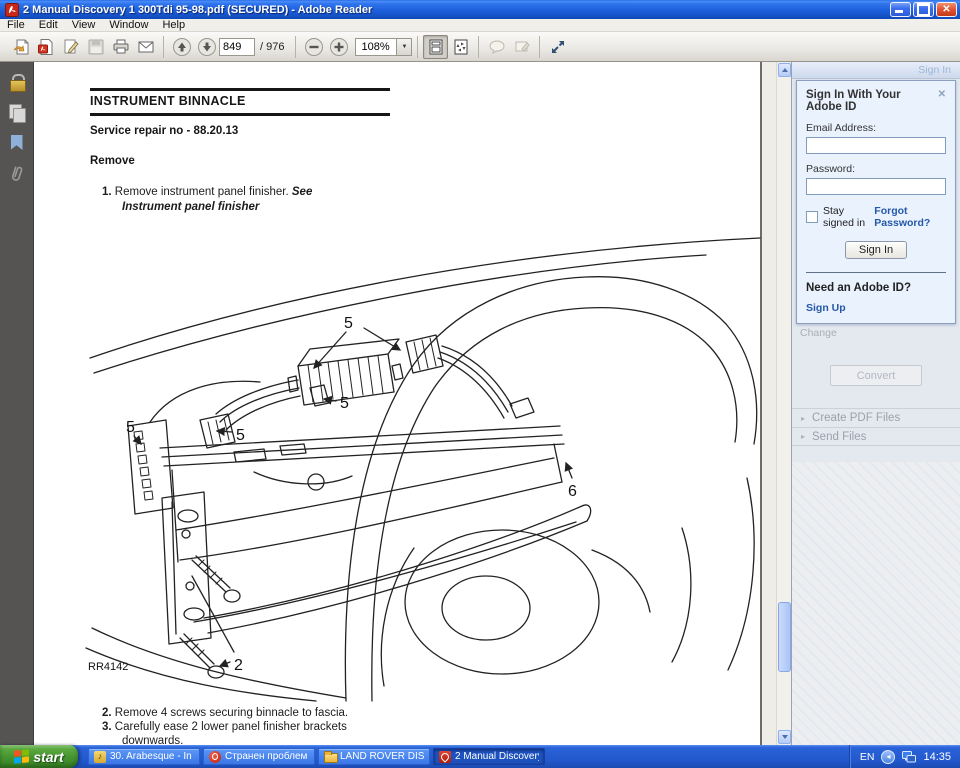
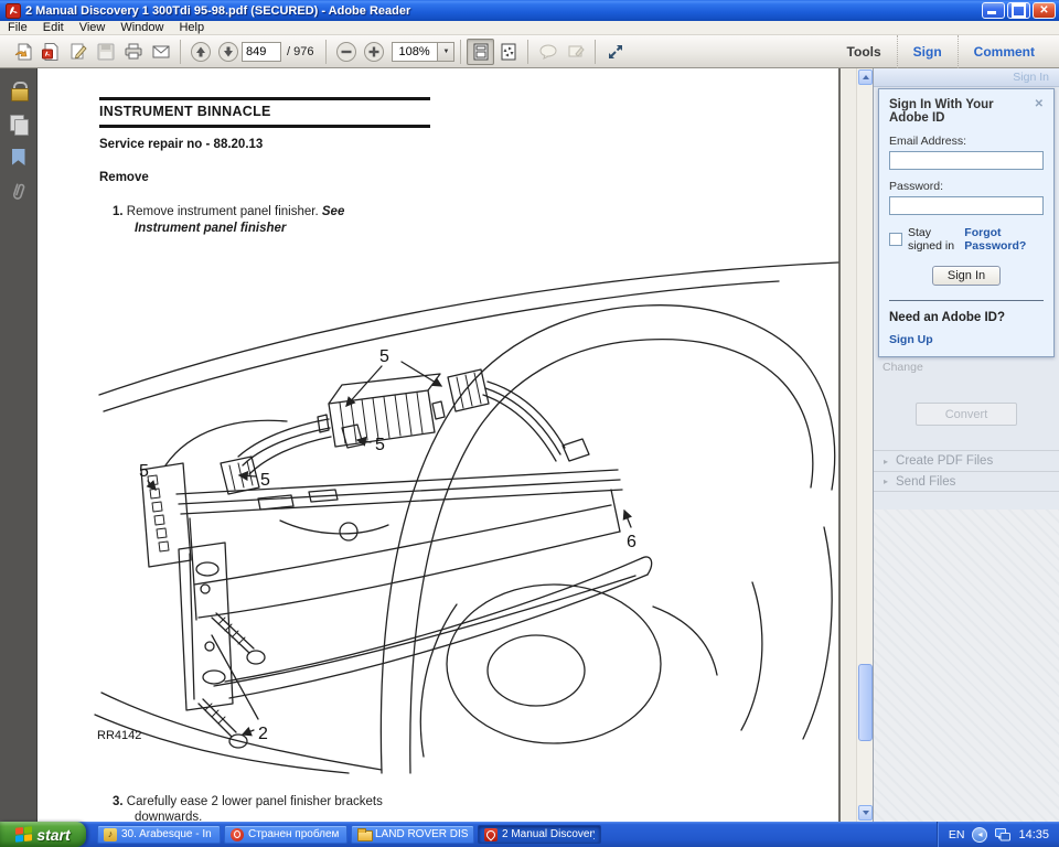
  2 Manual Discovery 1 300Tdi 95-98.pdf (SECURED) - Adobe Reader
  ✕
  File
  Edit
  View
  Window
  Help
  849
  / 976
  108%
+ Tools
+ Sign
+ Comment
  INSTRUMENT BINNACLE
  Service repair no - 88.20.13
  Remove
  1. Remove instrument panel finisher. See
  Instrument panel finisher
  5
  5
  5
  5
  6
  2
  RR4142
- 2. Remove 4 screws securing binnacle to fascia.
  3. Carefully ease 2 lower panel finisher brackets
  downwards.
  Sign In
  Sign In With Your Adobe ID
  ✕
  Email Address:
  Password:
  Stay signed in
  Forgot Password?
  Sign In
  Need an Adobe ID?
  Sign Up
  Change
  Convert
  ▸
  Create PDF Files
  ▸
  Send Files
  start
  ♪
  30. Arabesque - In
  Странен проблем
  2 Manual Discover
  EN
  ◂
  14:35
